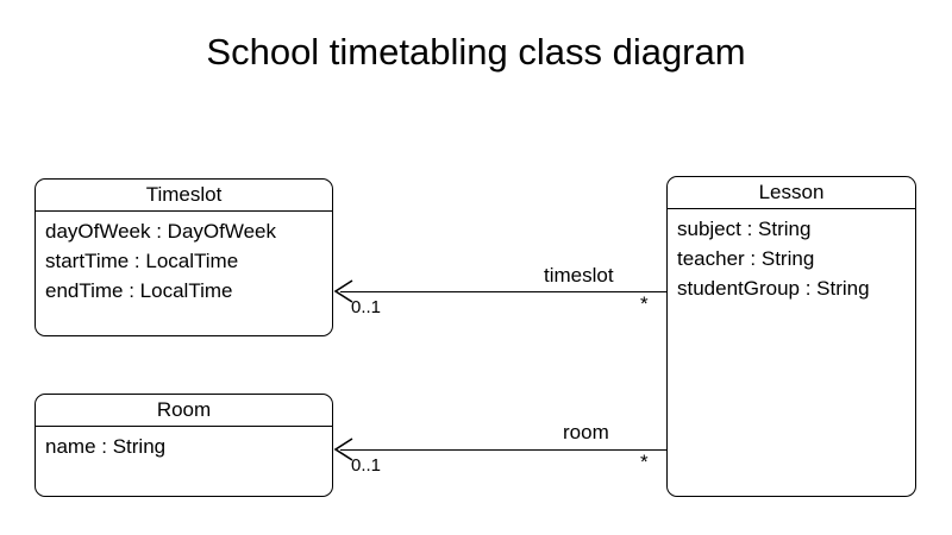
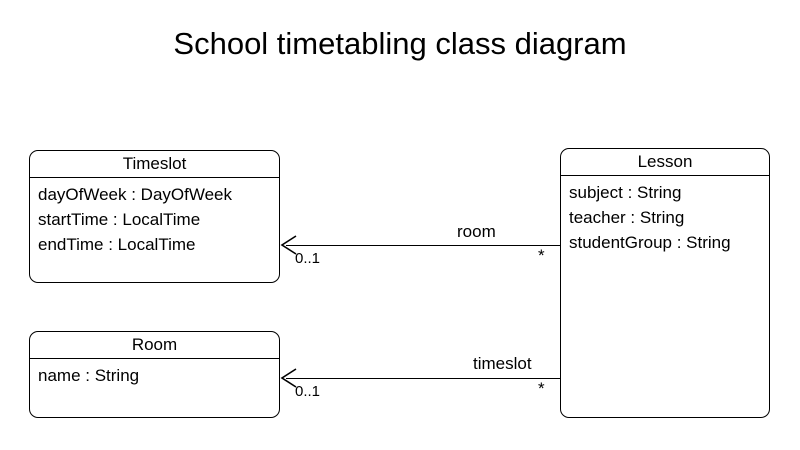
  School timetabling class diagram
- timeslot
+ room
  0..1
  *
- room
+ timeslot
  0..1
  *
  Timeslot
  dayOfWeek : DayOfWeek
  startTime : LocalTime
  endTime : LocalTime
  Room
  name : String
  Lesson
  subject : String
  teacher : String
  studentGroup : String
